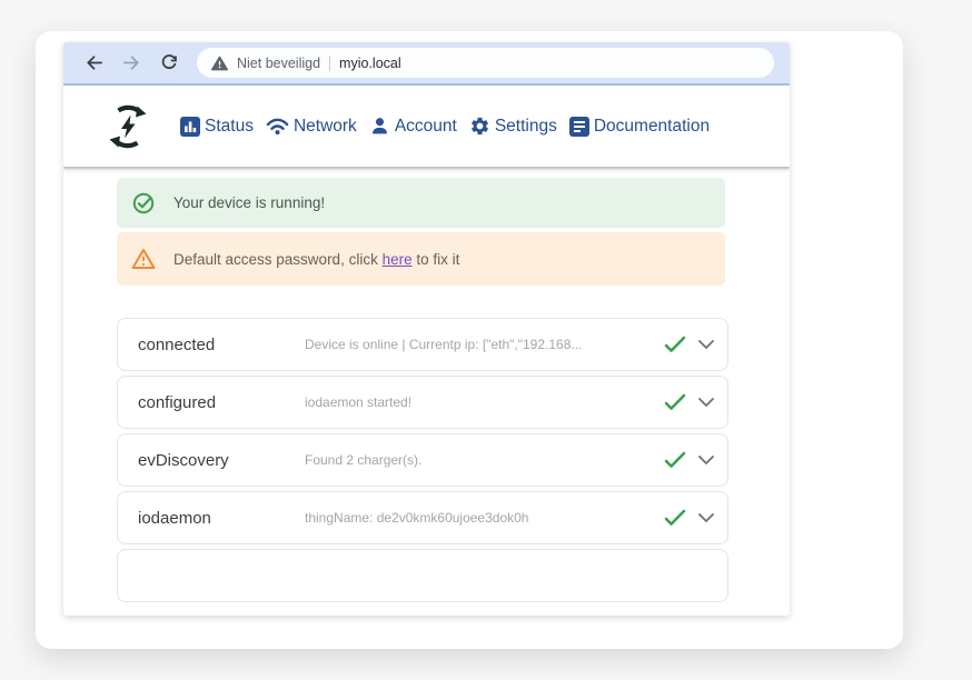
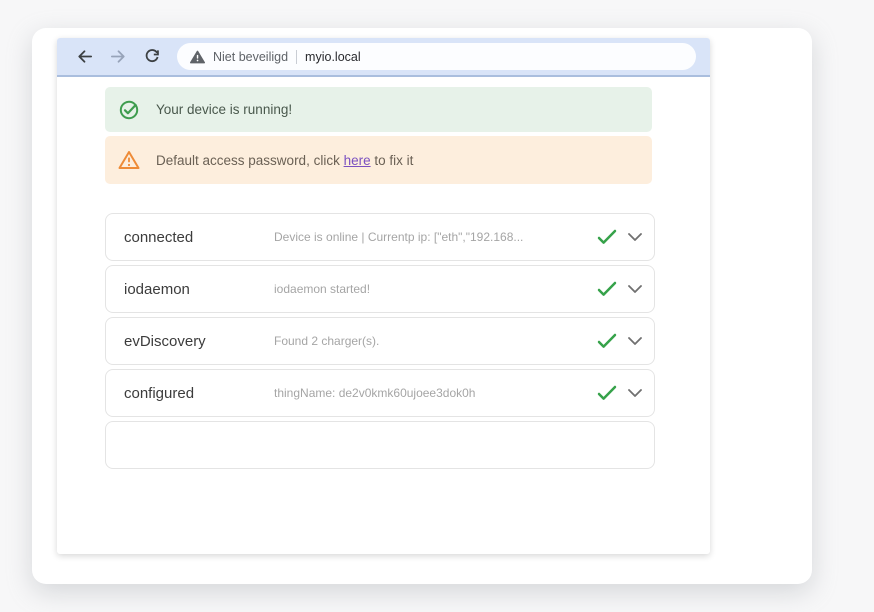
  Niet beveiligd
  myio.local
- Status
- Network
- Account
- Settings
- Documentation
  Your device is running!
  Default access password, click here to fix it
  connected
  Device is online | Currentp ip: ["eth","192.168...
- configured
+ iodaemon
  iodaemon started!
  evDiscovery
  Found 2 charger(s).
- iodaemon
+ configured
  thingName: de2v0kmk60ujoee3dok0h
